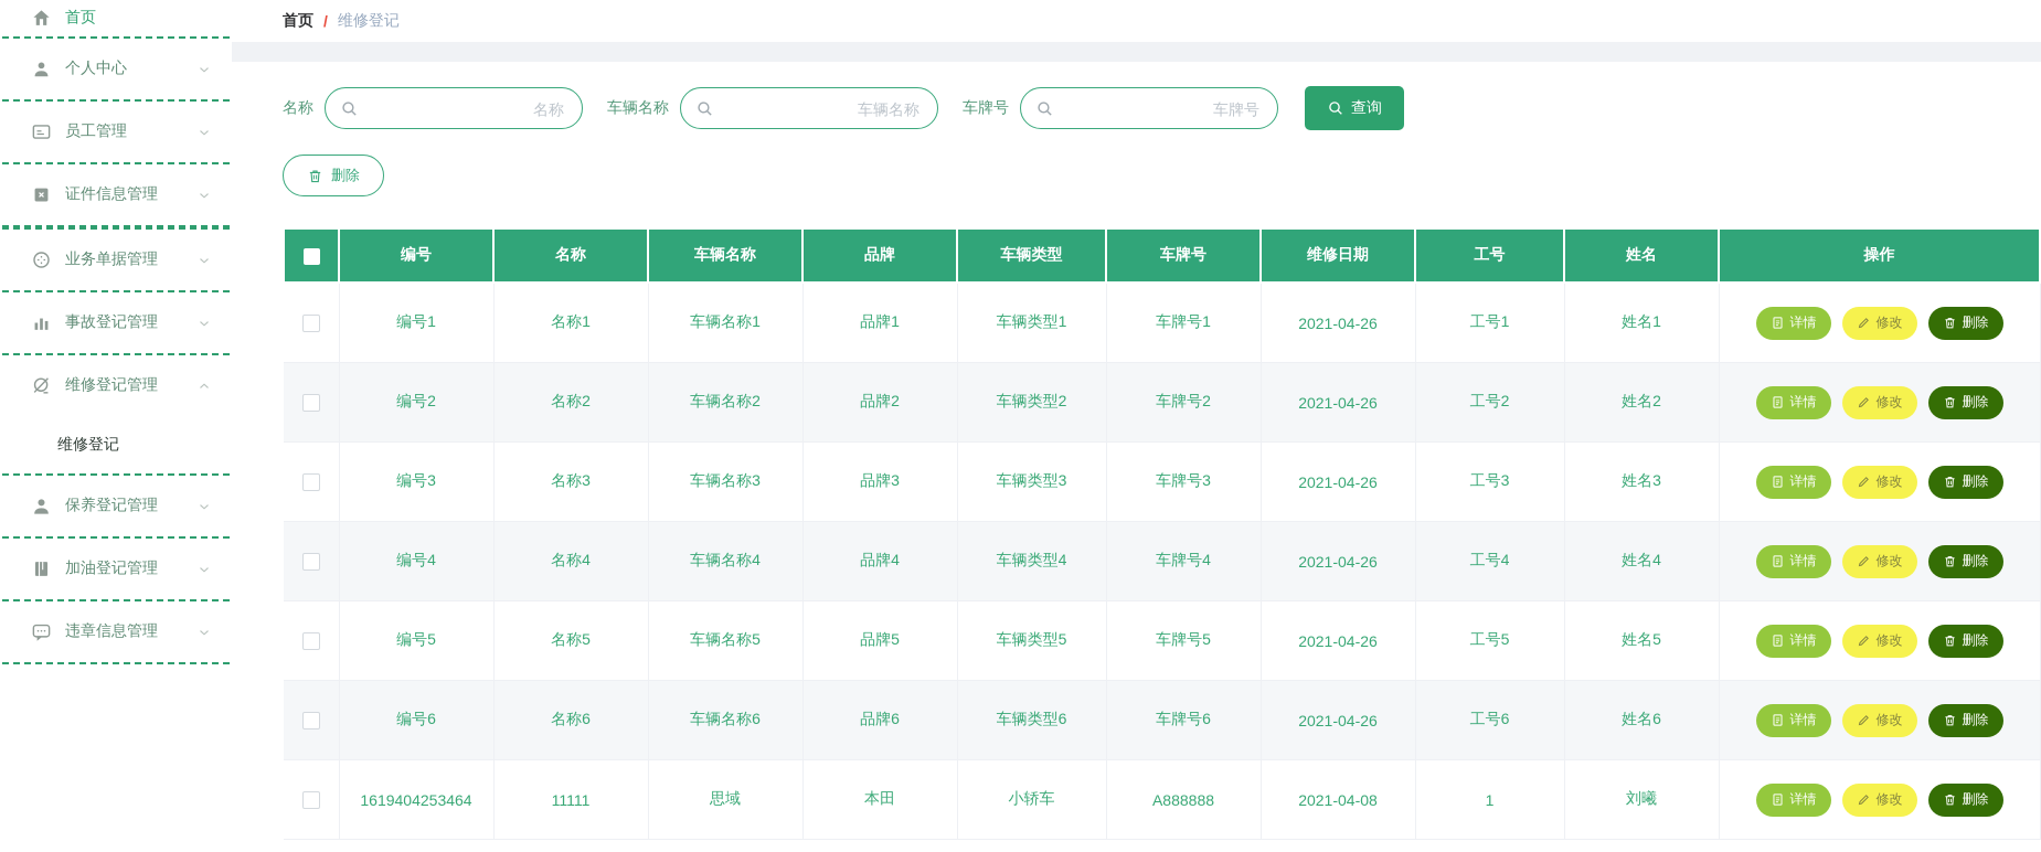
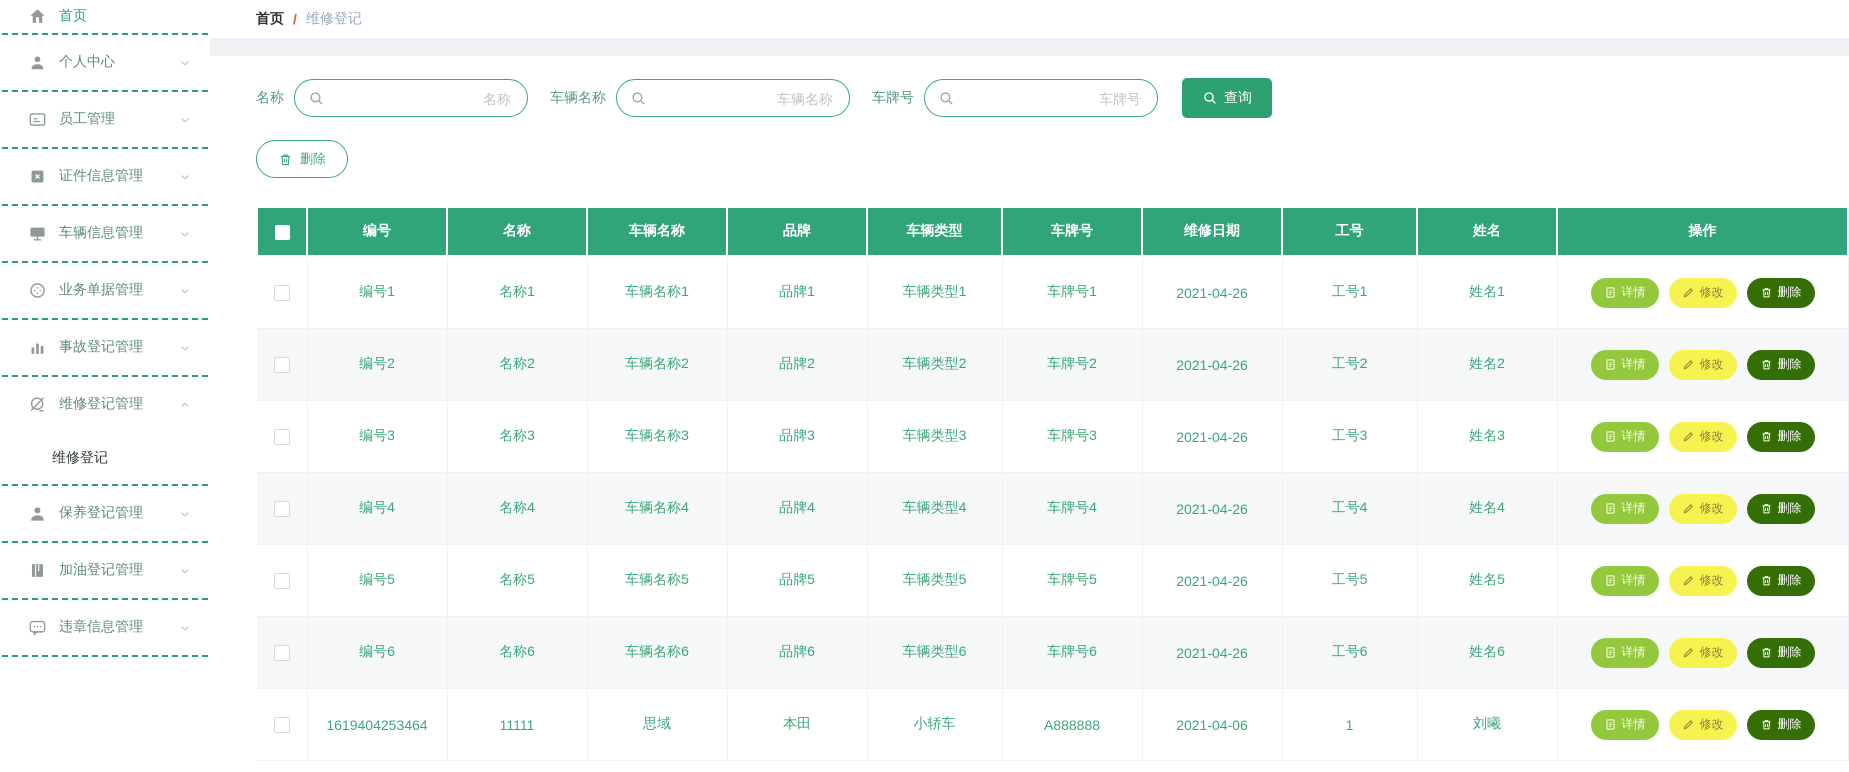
  首页
  个人中心
  员工管理
  证件信息管理
+ 车辆信息管理
  业务单据管理
  事故登记管理
  维修登记管理
  维修登记
  保养登记管理
  加油登记管理
  违章信息管理
  首页
  /
  维修登记
  名称
  名称
  车辆名称
  车辆名称
  车牌号
  车牌号
  查询
  删除
  	编号	名称	车辆名称	品牌	车辆类型	车牌号	维修日期	工号	姓名	操作
  	编号1	名称1	车辆名称1	品牌1	车辆类型1	车牌号1	2021-04-26	工号1	姓名1	详情 修改 删除
  	编号2	名称2	车辆名称2	品牌2	车辆类型2	车牌号2	2021-04-26	工号2	姓名2	详情 修改 删除
  	编号3	名称3	车辆名称3	品牌3	车辆类型3	车牌号3	2021-04-26	工号3	姓名3	详情 修改 删除
  	编号4	名称4	车辆名称4	品牌4	车辆类型4	车牌号4	2021-04-26	工号4	姓名4	详情 修改 删除
  	编号5	名称5	车辆名称5	品牌5	车辆类型5	车牌号5	2021-04-26	工号5	姓名5	详情 修改 删除
  	编号6	名称6	车辆名称6	品牌6	车辆类型6	车牌号6	2021-04-26	工号6	姓名6	详情 修改 删除
- 	1619404253464	11111	思域	本田	小轿车	A888888	2021-04-08	1	刘曦	详情 修改 删除
+ 	1619404253464	11111	思域	本田	小轿车	A888888	2021-04-06	1	刘曦	详情 修改 删除
